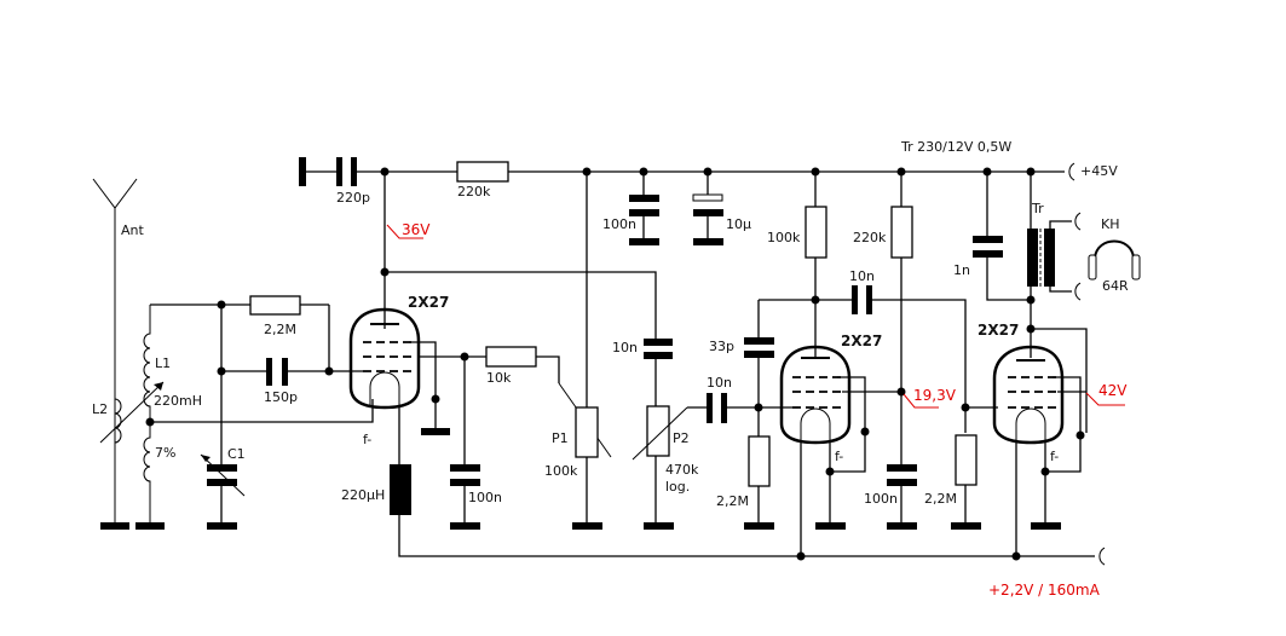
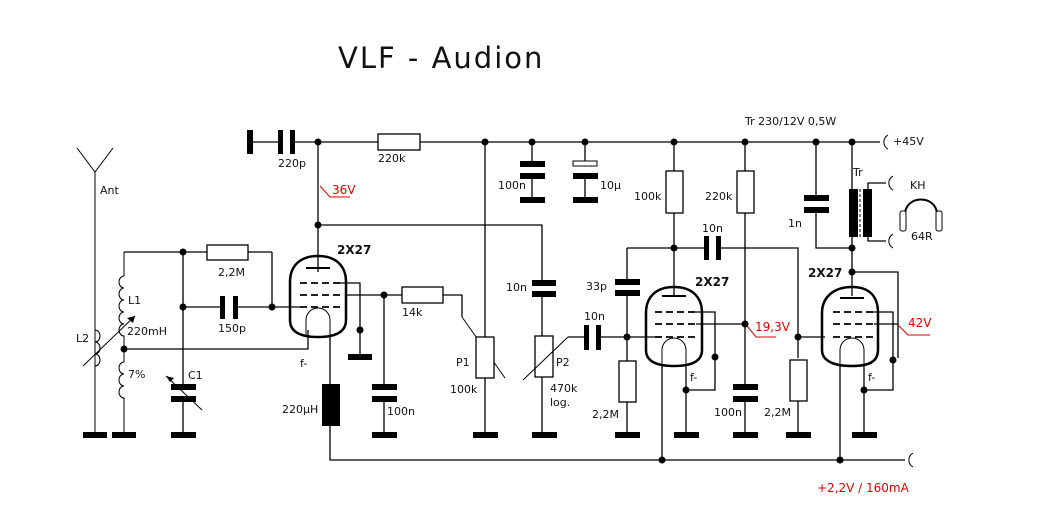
+ VLF - Audion
  Ant
  L2
  L1
  220mH
  7%
  C1
  2,2M
  150p
  220p
  220k
  36V
  2X27
  f-
  100n
  220µH
- 10k
+ 14k
  P1
  100k
  10n
  P2
  470k
  log.
  10n
  100n
  10µ
  33p
  2,2M
  10n
  100k
  220k
  100n
  2X27
  f-
  19,3V
  2,2M
  1n
  Tr
  Tr 230/12V 0,5W
  KH
  64R
  +45V
  2X27
  f-
  42V
  +2,2V / 160mA
